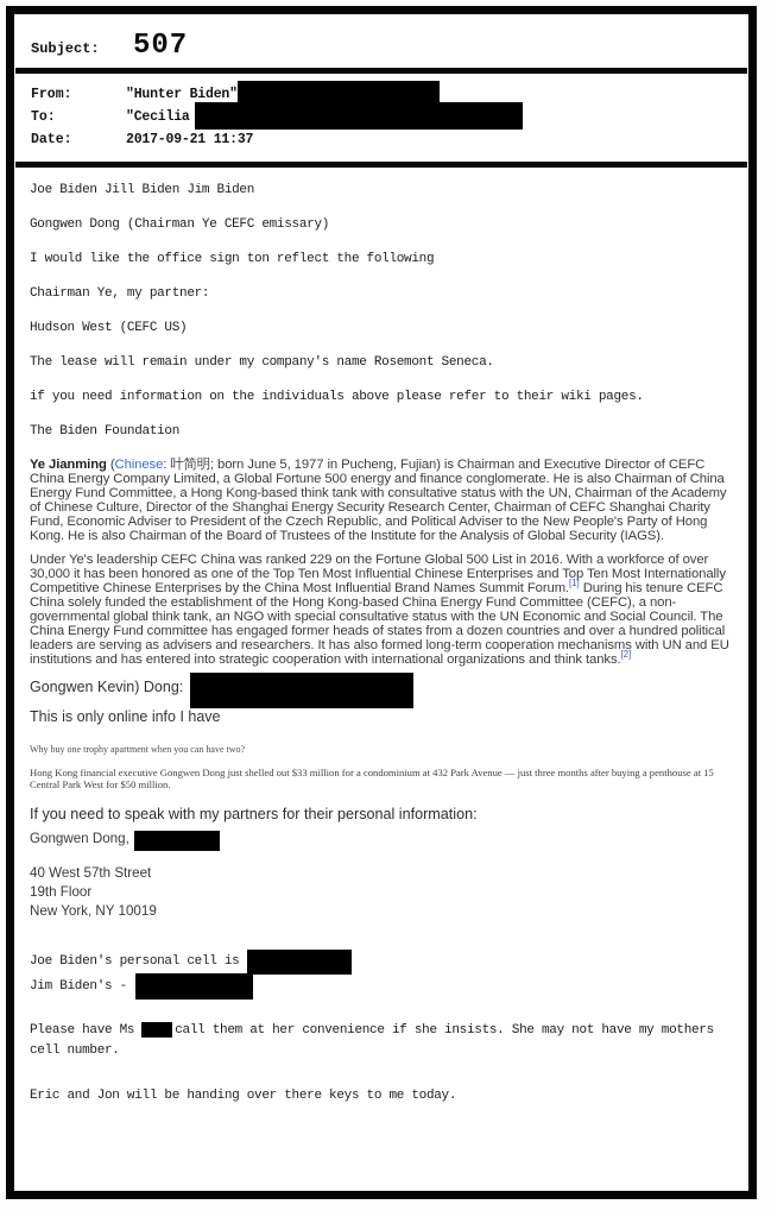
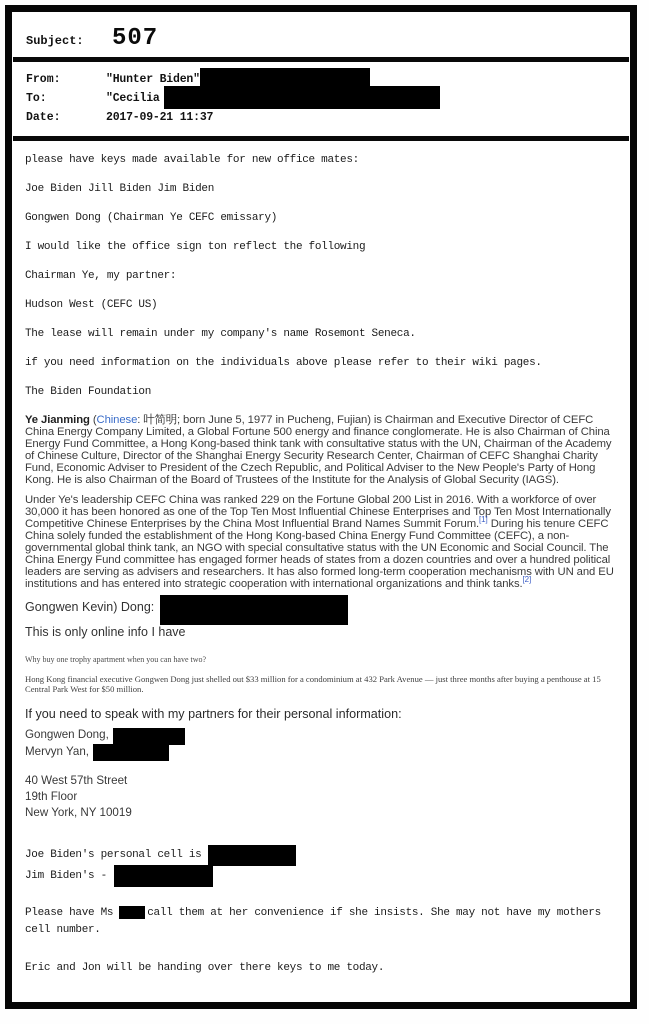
  Subject:
  507
  From:
  "Hunter Biden"
  To:
  "Cecilia
  Date:
  2017-09-21 11:37
+ please have keys made available for new office mates:
  Joe Biden Jill Biden Jim Biden
  Gongwen Dong (Chairman Ye CEFC emissary)
  I would like the office sign ton reflect the following
  Chairman Ye, my partner:
  Hudson West (CEFC US)
  The lease will remain under my company's name Rosemont Seneca.
  if you need information on the individuals above please refer to their wiki pages.
  The Biden Foundation
  Ye Jianming (Chinese: 叶简明; born June 5, 1977 in Pucheng, Fujian) is Chairman and Executive Director of CEFC China Energy Company Limited, a Global Fortune 500 energy and finance conglomerate. He is also Chairman of China Energy Fund Committee, a Hong Kong-based think tank with consultative status with the UN, Chairman of the Academy of Chinese Culture, Director of the Shanghai Energy Security Research Center, Chairman of CEFC Shanghai Charity Fund, Economic Adviser to President of the Czech Republic, and Political Adviser to the New People's Party of Hong Kong. He is also Chairman of the Board of Trustees of the Institute for the Analysis of Global Security (IAGS).
- Under Ye's leadership CEFC China was ranked 229 on the Fortune Global 500 List in 2016. With a workforce of over 30,000 it has been honored as one of the Top Ten Most Influential Chinese Enterprises and Top Ten Most Internationally Competitive Chinese Enterprises by the China Most Influential Brand Names Summit Forum.[1] During his tenure CEFC China solely funded the establishment of the Hong Kong-based China Energy Fund Committee (CEFC), a non-governmental global think tank, an NGO with special consultative status with the UN Economic and Social Council. The China Energy Fund committee has engaged former heads of states from a dozen countries and over a hundred political leaders are serving as advisers and researchers. It has also formed long-term cooperation mechanisms with UN and EU institutions and has entered into strategic cooperation with international organizations and think tanks.[2]
+ Under Ye's leadership CEFC China was ranked 229 on the Fortune Global 200 List in 2016. With a workforce of over 30,000 it has been honored as one of the Top Ten Most Influential Chinese Enterprises and Top Ten Most Internationally Competitive Chinese Enterprises by the China Most Influential Brand Names Summit Forum.[1] During his tenure CEFC China solely funded the establishment of the Hong Kong-based China Energy Fund Committee (CEFC), a non-governmental global think tank, an NGO with special consultative status with the UN Economic and Social Council. The China Energy Fund committee has engaged former heads of states from a dozen countries and over a hundred political leaders are serving as advisers and researchers. It has also formed long-term cooperation mechanisms with UN and EU institutions and has entered into strategic cooperation with international organizations and think tanks.[2]
  Gongwen Kevin) Dong:
  This is only online info I have
  Why buy one trophy apartment when you can have two?
  Hong Kong financial executive Gongwen Dong just shelled out $33 million for a condominium at 432 Park Avenue — just three months after buying a penthouse at 15 Central Park West for $50 million.
  If you need to speak with my partners for their personal information:
  Gongwen Dong,
+ Mervyn Yan,
  40 West 57th Street
  19th Floor
  New York, NY 10019
  Joe Biden's personal cell is
  Jim Biden's -
  Please have Ms call them at her convenience if she insists. She may not have my mothers cell number.
  Eric and Jon will be handing over there keys to me today.
